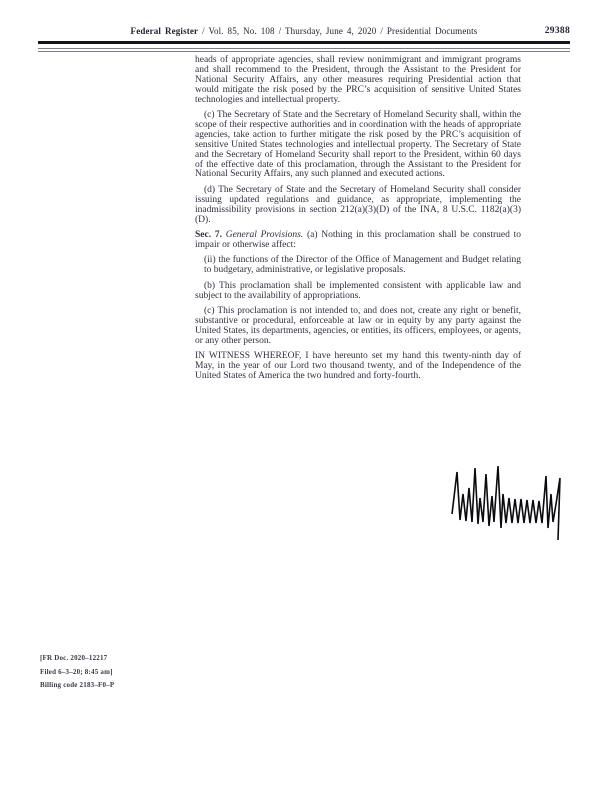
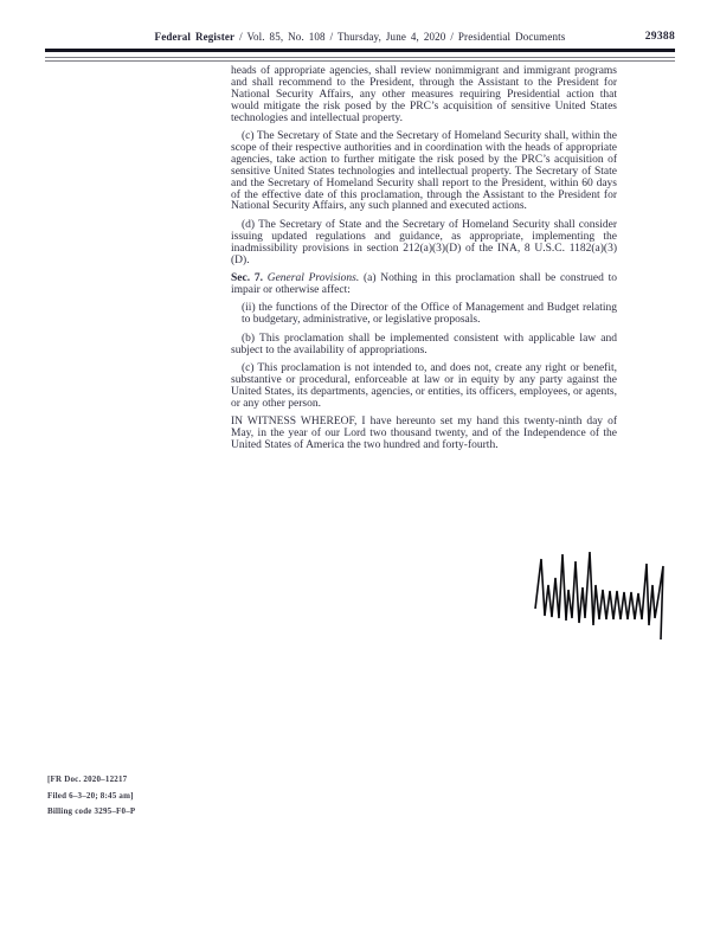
  Federal Register / Vol. 85, No. 108 / Thursday, June 4, 2020 / Presidential Documents
  29388
  heads of appropriate agencies, shall review nonimmigrant and immigrant programs and shall recommend to the President, through the Assistant to the President for National Security Affairs, any other measures requiring Presidential action that would mitigate the risk posed by the PRC’s acquisition of sensitive United States technologies and intellectual property.
  (c) The Secretary of State and the Secretary of Homeland Security shall, within the scope of their respective authorities and in coordination with the heads of appropriate agencies, take action to further mitigate the risk posed by the PRC’s acquisition of sensitive United States technologies and intellectual property. The Secretary of State and the Secretary of Homeland Security shall report to the President, within 60 days of the effective date of this proclamation, through the Assistant to the President for National Security Affairs, any such planned and executed actions.
  (d) The Secretary of State and the Secretary of Homeland Security shall consider issuing updated regulations and guidance, as appropriate, implementing the inadmissibility provisions in section 212(a)(3)(D) of the INA, 8 U.S.C. 1182(a)(3)(D).
  Sec. 7. General Provisions. (a) Nothing in this proclamation shall be construed to impair or otherwise affect:
  (ii) the functions of the Director of the Office of Management and Budget relating to budgetary, administrative, or legislative proposals.
  (b) This proclamation shall be implemented consistent with applicable law and subject to the availability of appropriations.
  (c) This proclamation is not intended to, and does not, create any right or benefit, substantive or procedural, enforceable at law or in equity by any party against the United States, its departments, agencies, or entities, its officers, employees, or agents, or any other person.
  IN WITNESS WHEREOF, I have hereunto set my hand this twenty-ninth day of May, in the year of our Lord two thousand twenty, and of the Independence of the United States of America the two hundred and forty-fourth.
  [FR Doc. 2020–12217
  Filed 6–3–20; 8:45 am]
- Billing code 2183–F0–P
+ Billing code 3295–F0–P
